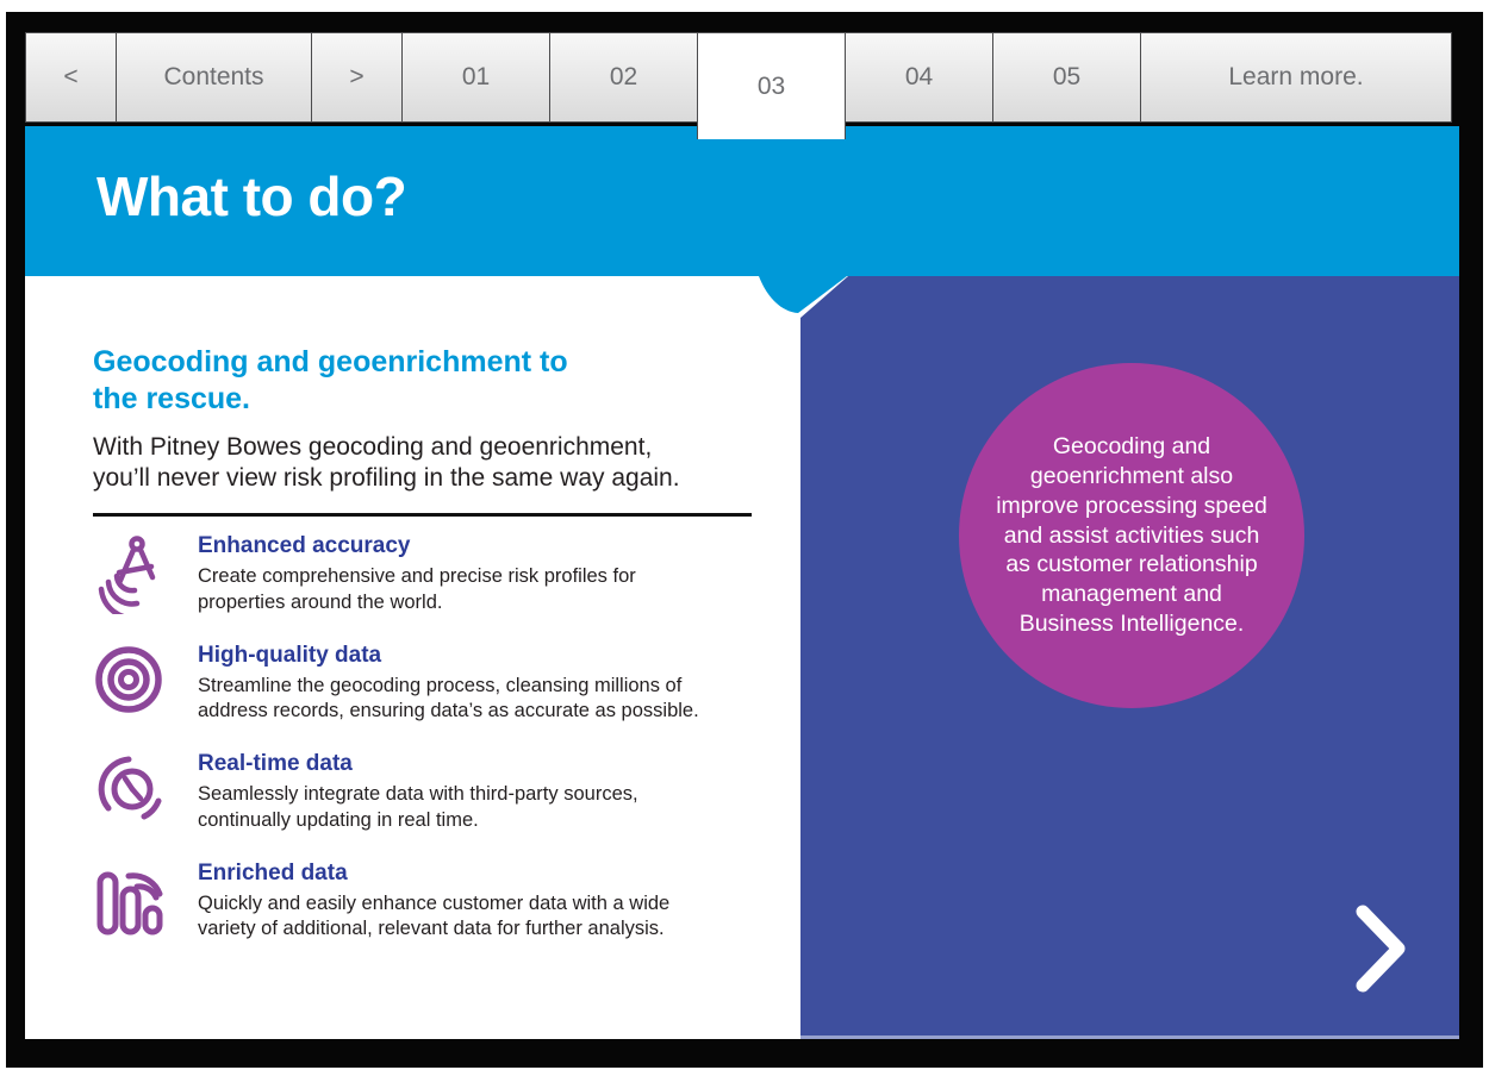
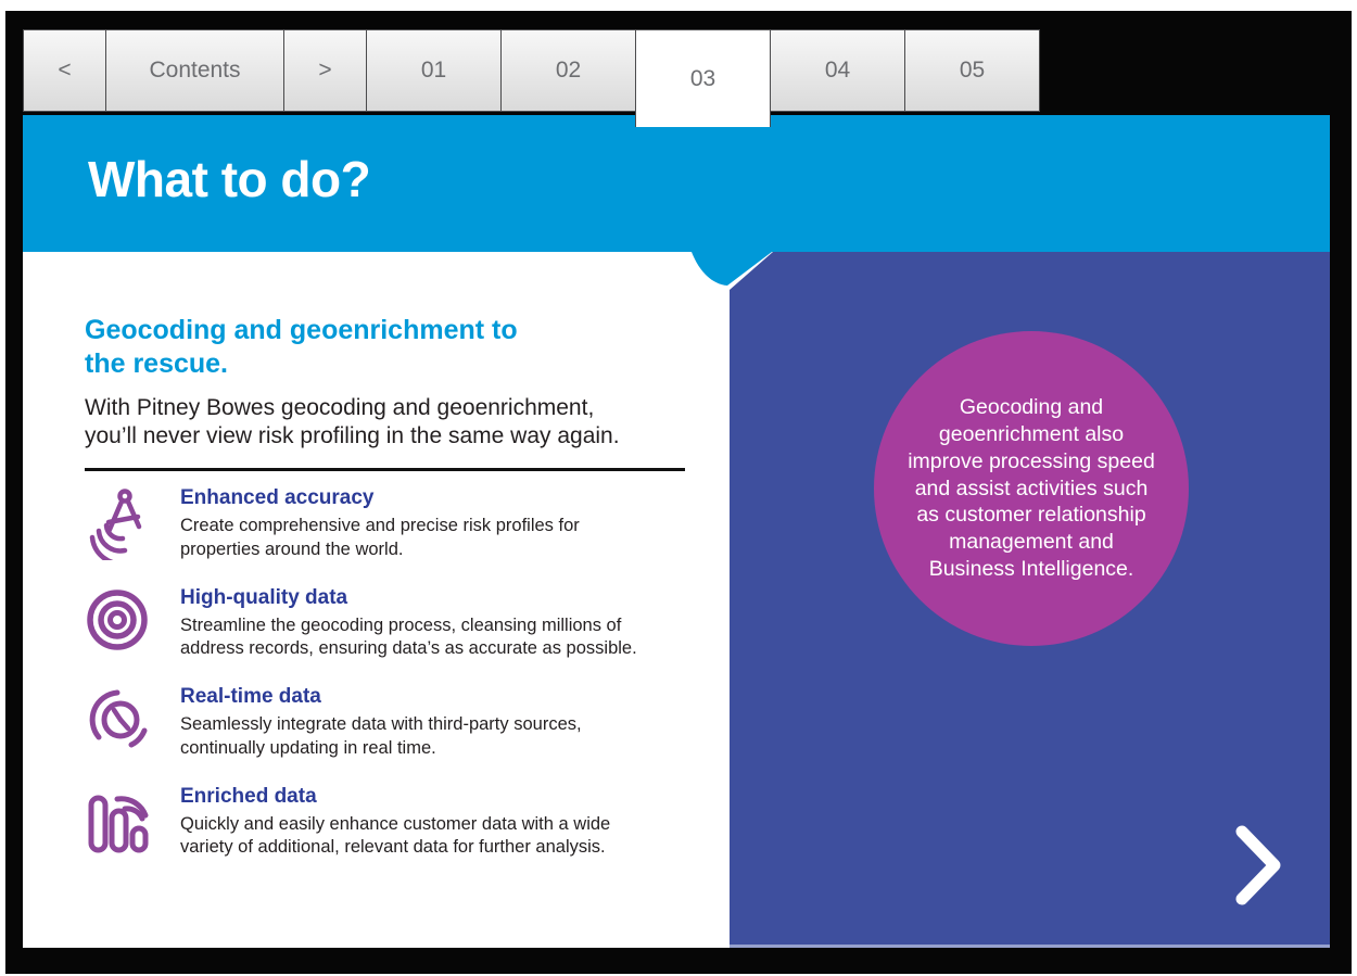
  <
  Contents
  >
  01
  02
  03
  04
  05
- Learn more.
  What to do?
  Geocoding and geoenrichment to
  the rescue.
  With Pitney Bowes geocoding and geoenrichment,
  you’ll never view risk profiling in the same way again.
  Enhanced accuracy
  Create comprehensive and precise risk profiles for
  properties around the world.
  High-quality data
  Streamline the geocoding process, cleansing millions of
  address records, ensuring data’s as accurate as possible.
  Real-time data
  Seamlessly integrate data with third-party sources,
  continually updating in real time.
  Enriched data
  Quickly and easily enhance customer data with a wide
  variety of additional, relevant data for further analysis.
  Geocoding and
  geoenrichment also
  improve processing speed
  and assist activities such
  as customer relationship
  management and
  Business Intelligence.
